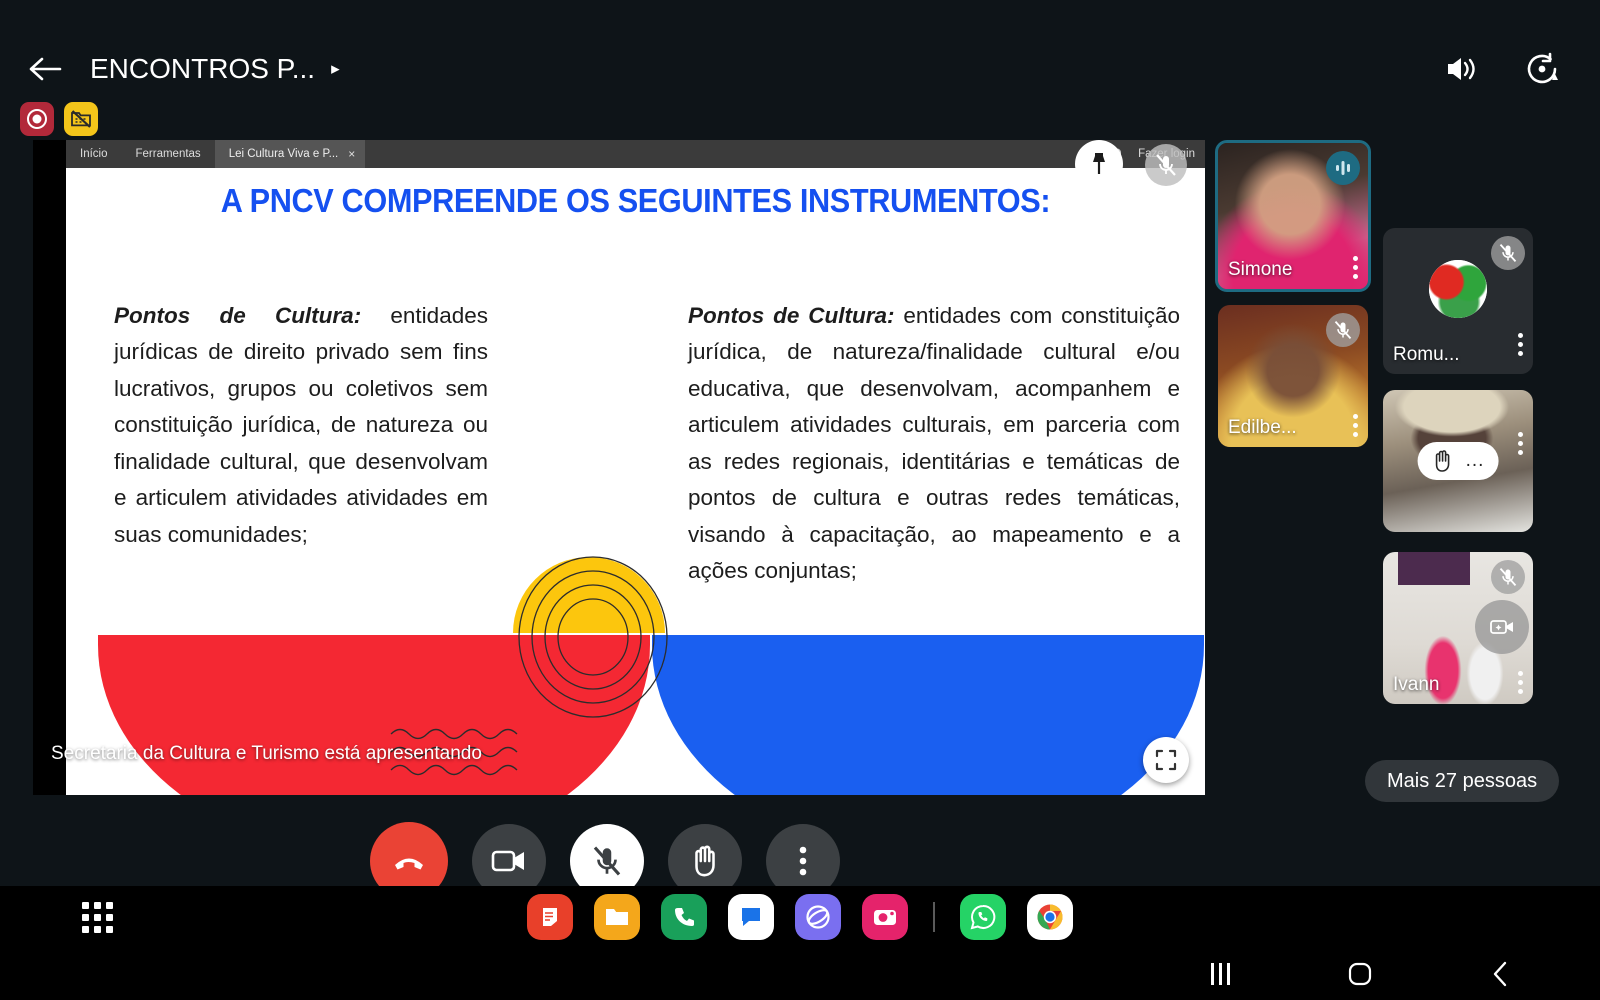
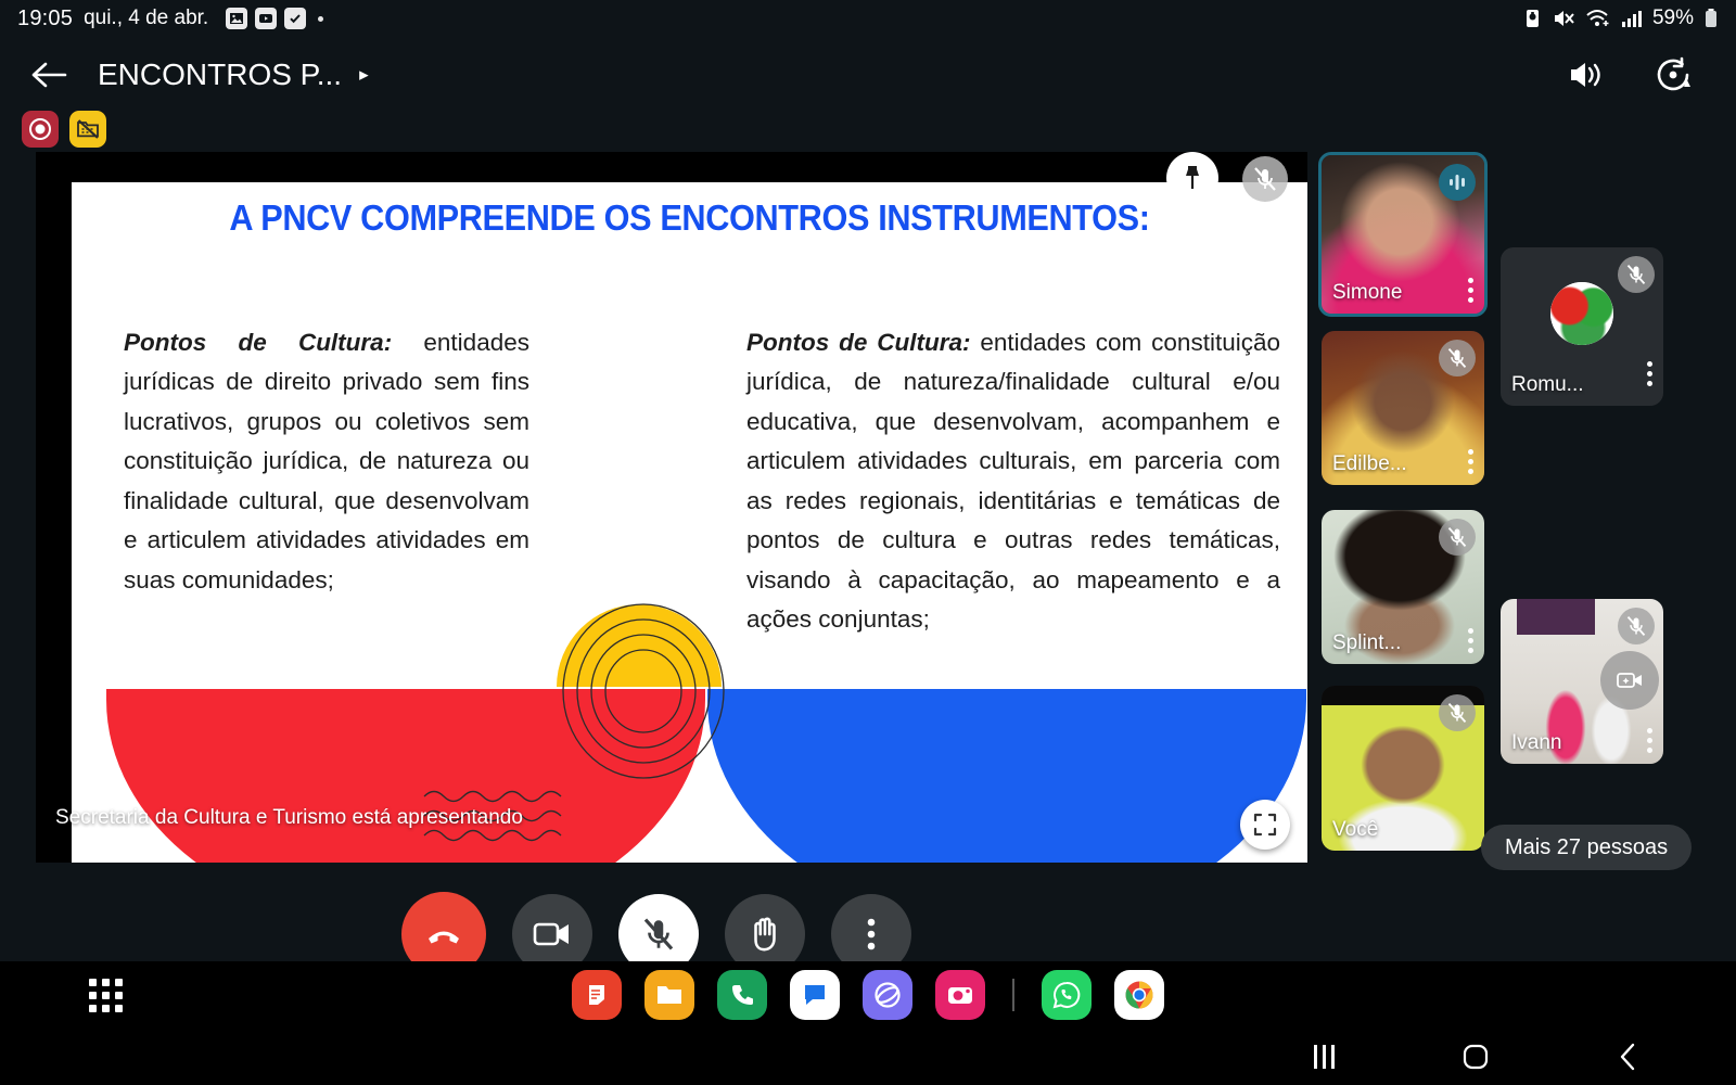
+ 19:05
+ qui., 4 de abr.
+ 59%
  ENCONTROS P...
  ▸
- Início
- Ferramentas
- Lei Cultura Viva e P...
- ×
- Fazer login
- A PNCV COMPREENDE OS SEGUINTES INSTRUMENTOS:
+ A PNCV COMPREENDE OS ENCONTROS INSTRUMENTOS:
  Pontos de Cultura: entidades jurídicas de direito privado sem fins lucrativos, grupos ou coletivos sem constituição jurídica, de natureza ou finalidade cultural, que desenvolvam e articulem atividades atividades em suas comunidades;
  Pontos de Cultura: entidades com constituição jurídica, de natureza/finalidade cultural e/ou educativa, que desenvolvam, acompanhem e articulem atividades culturais, em parceria com as redes regionais, identitárias e temáticas de pontos de cultura e outras redes temáticas, visando à capacitação, ao mapeamento e a ações conjuntas;
  Secretaria da Cultura e Turismo está apresentando
  Simone
  Edilbe...
+ Splint...
+ Você
  Romu...
- ...
  Ivann
  Mais 27 pessoas
